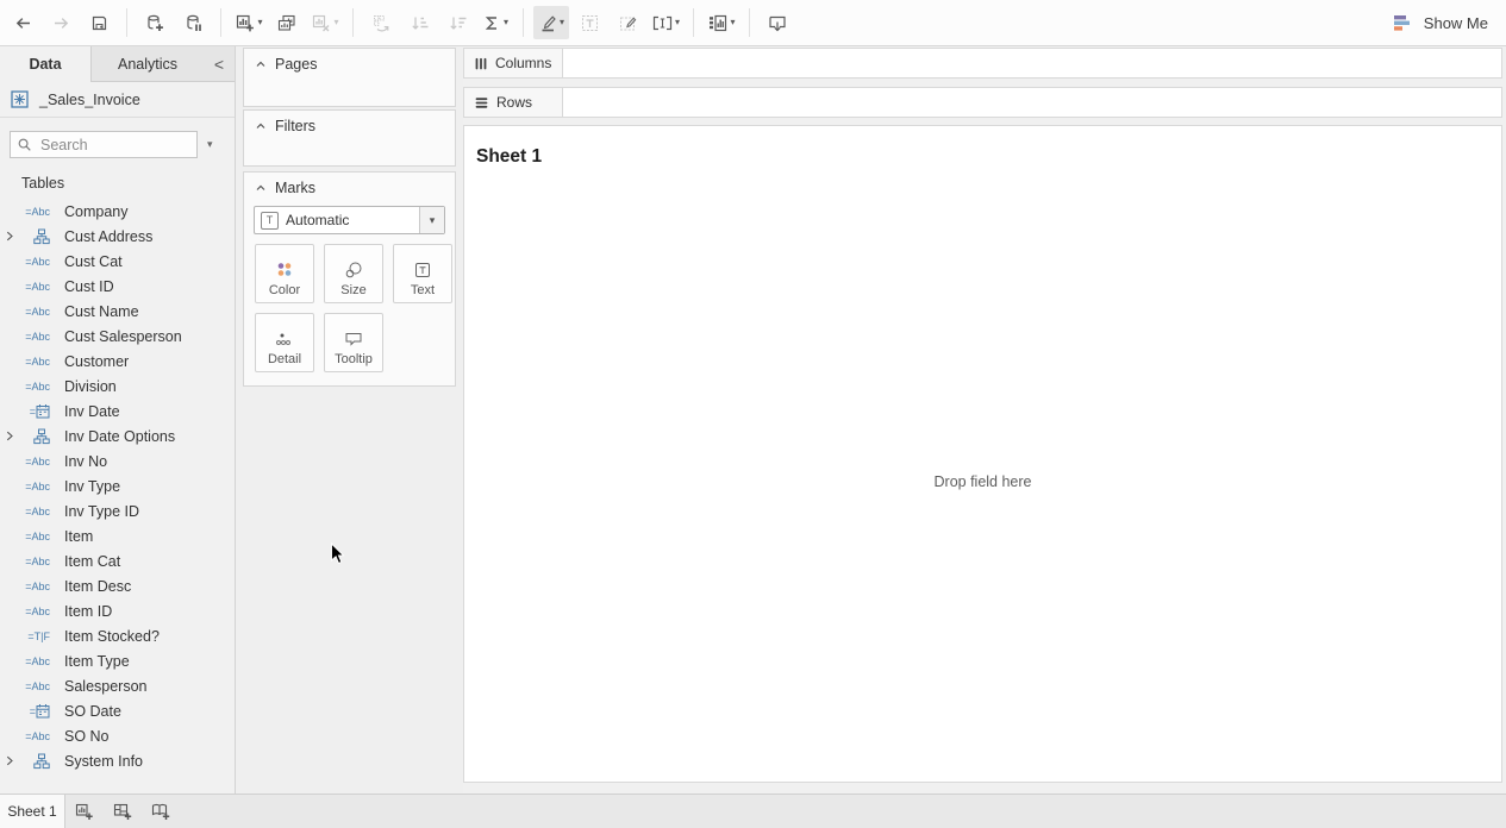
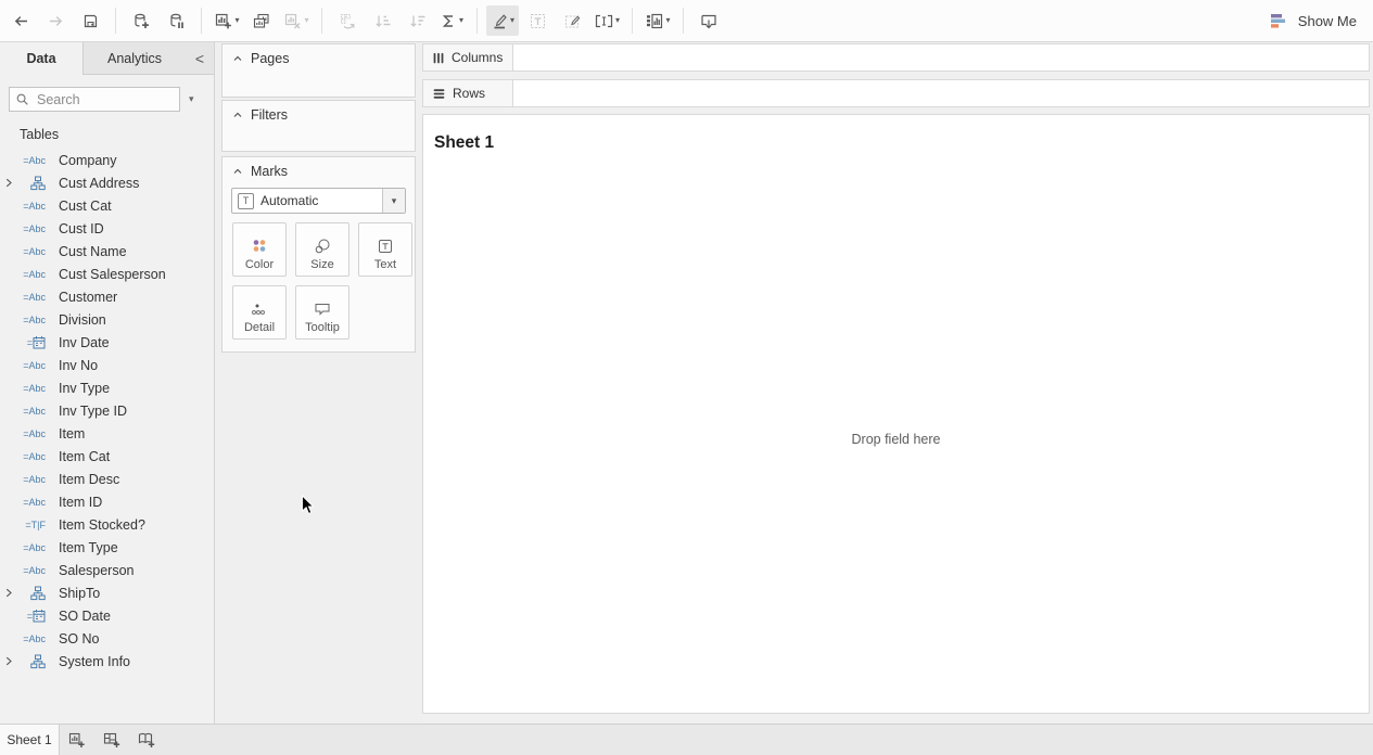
  ▾
  ▾
  ▾
  ▾
  ▾
  ▾
  Show Me
  Data
  Analytics
  <
- _Sales_Invoice
  Search
  ▾
  Tables
  =Abc
  Company
  Cust Address
  =Abc
  Cust Cat
  =Abc
  Cust ID
  =Abc
  Cust Name
  =Abc
  Cust Salesperson
  =Abc
  Customer
  =Abc
  Division
  =
  Inv Date
- Inv Date Options
  =Abc
  Inv No
  =Abc
  Inv Type
  =Abc
  Inv Type ID
  =Abc
  Item
  =Abc
  Item Cat
  =Abc
  Item Desc
  =Abc
  Item ID
  =T|F
  Item Stocked?
  =Abc
  Item Type
  =Abc
  Salesperson
+ ShipTo
  =
  SO Date
  =Abc
  SO No
  System Info
  Pages
  Filters
  Marks
  T
  Automatic
  ▾
  Color
  Size
  Text
  Detail
  Tooltip
  Columns
  Rows
  Sheet 1
  Drop field here
  Sheet 1
